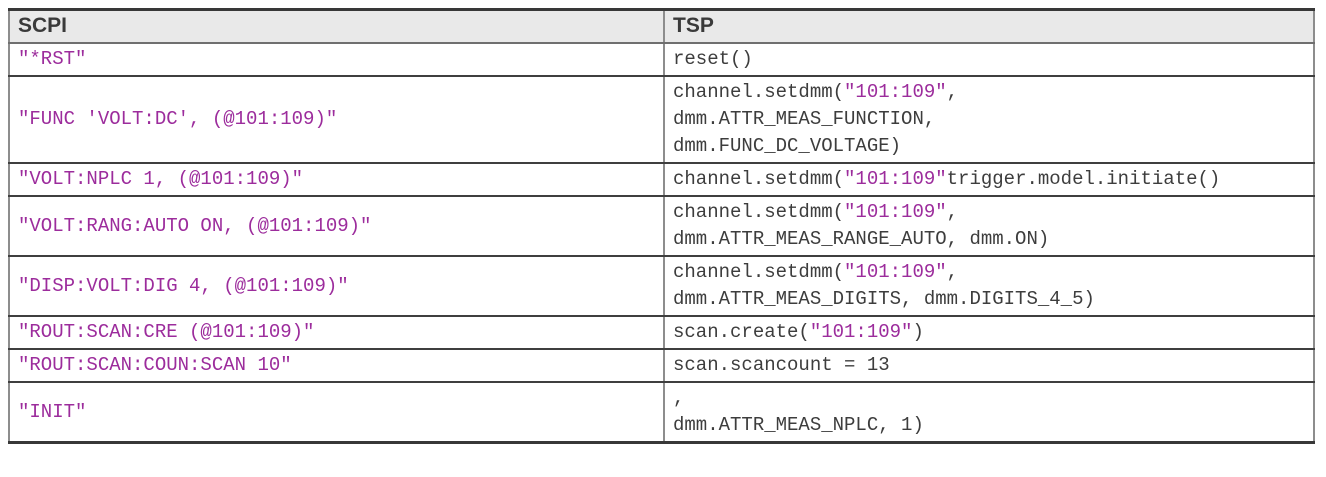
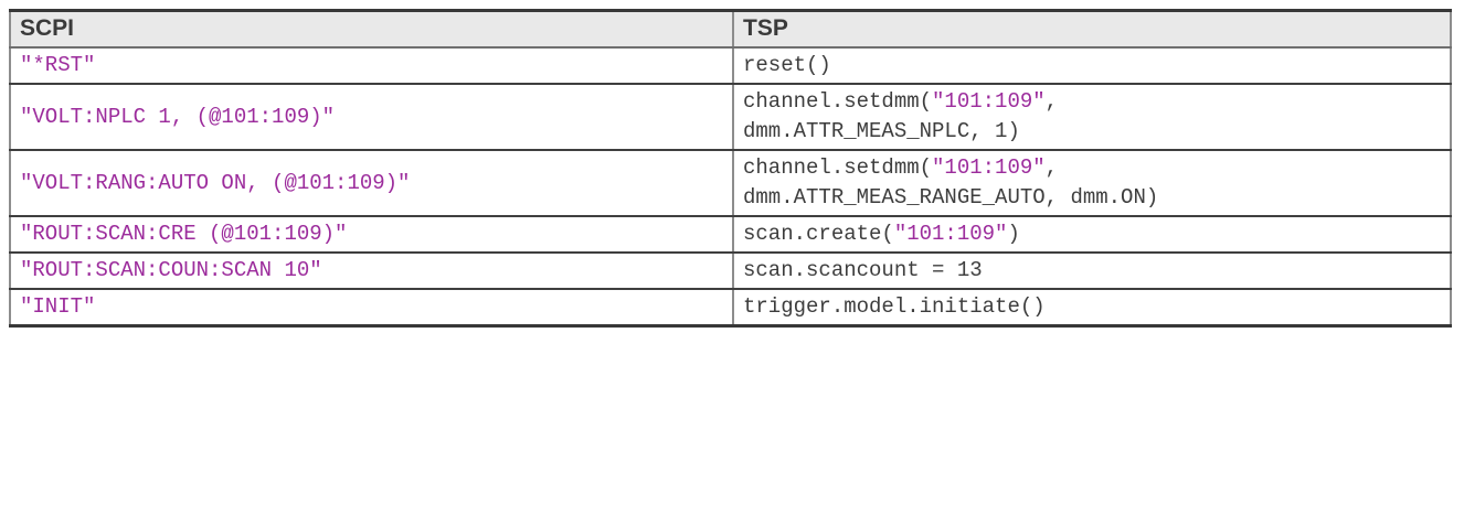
  SCPI	TSP
  "*RST"	reset()
- "FUNC 'VOLT:DC', (@101:109)"	channel.setdmm("101:109", dmm.ATTR_MEAS_FUNCTION, dmm.FUNC_DC_VOLTAGE)
- "VOLT:NPLC 1, (@101:109)"	channel.setdmm("101:109"trigger.model.initiate()
+ "VOLT:NPLC 1, (@101:109)"	channel.setdmm("101:109", dmm.ATTR_MEAS_NPLC, 1)
  "VOLT:RANG:AUTO ON, (@101:109)"	channel.setdmm("101:109", dmm.ATTR_MEAS_RANGE_AUTO, dmm.ON)
- "DISP:VOLT:DIG 4, (@101:109)"	channel.setdmm("101:109", dmm.ATTR_MEAS_DIGITS, dmm.DIGITS_4_5)
  "ROUT:SCAN:CRE (@101:109)"	scan.create("101:109")
  "ROUT:SCAN:COUN:SCAN 10"	scan.scancount = 13
- "INIT"	, dmm.ATTR_MEAS_NPLC, 1)
+ "INIT"	trigger.model.initiate()
